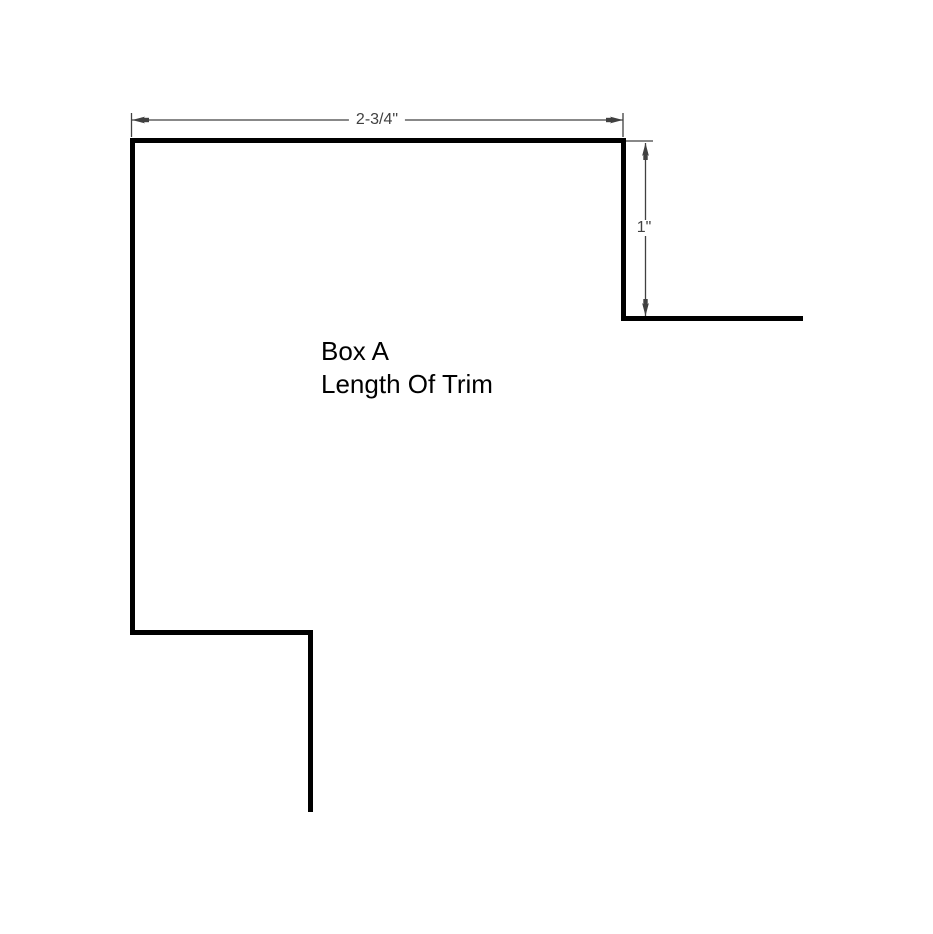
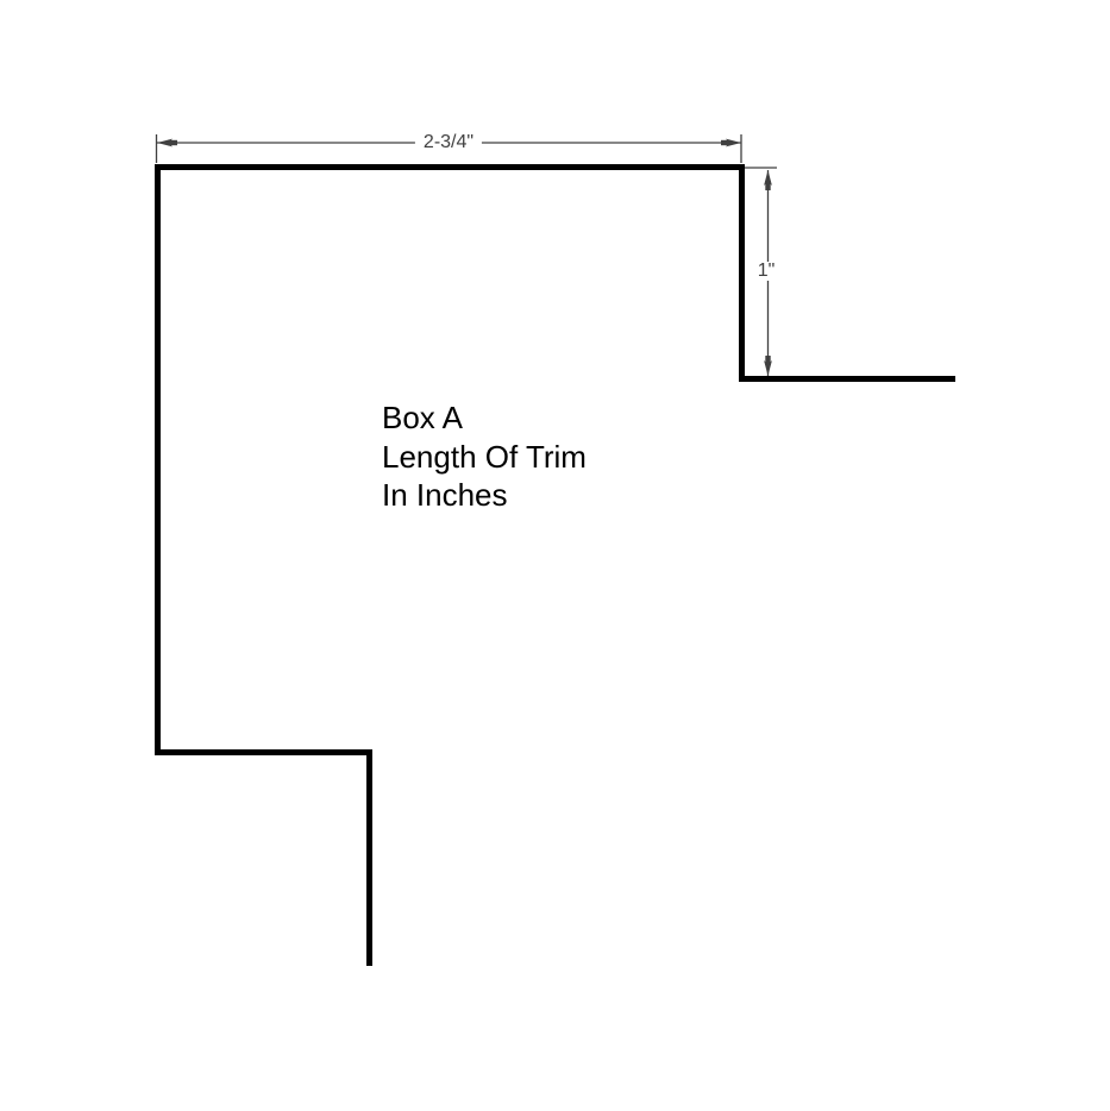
  2-3/4"
  1"
  Box A
  Length Of Trim
+ In Inches
